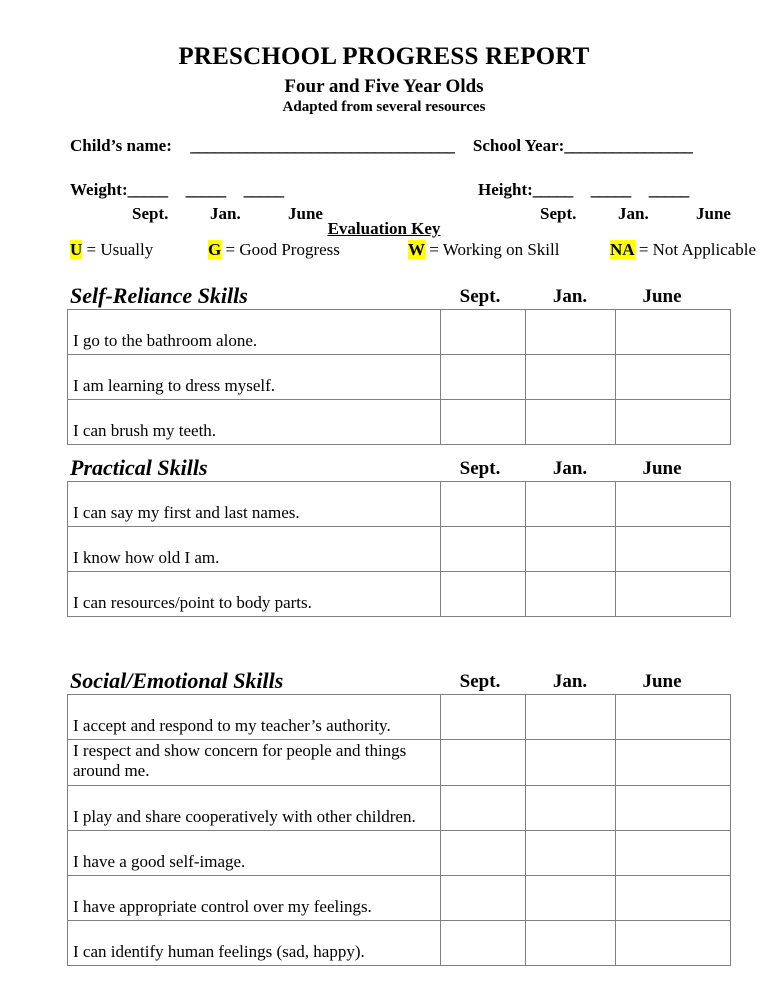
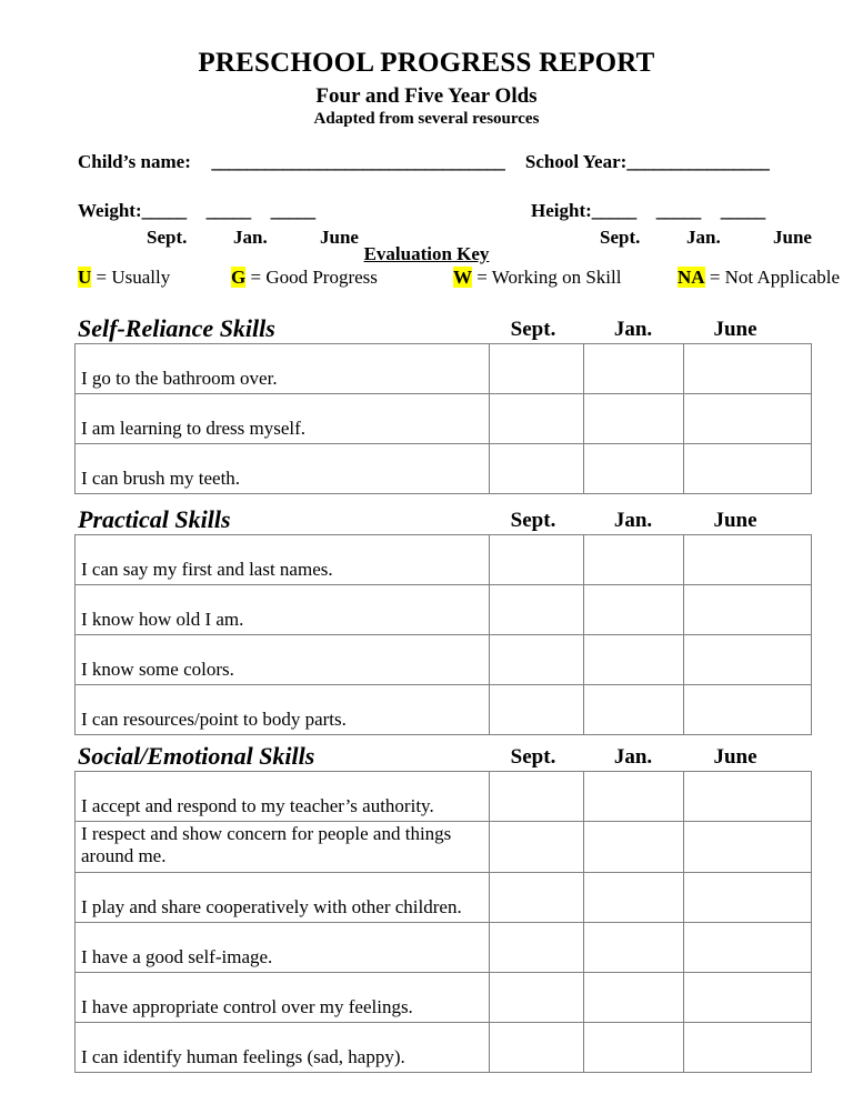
  PRESCHOOL PROGRESS REPORT
  Four and Five Year Olds
  Adapted from several resources
  Child’s name: _________________________________ School Year:________________
  Weight:_____ _____ _____
  Sept. Jan. June
  Height:_____ _____ _____
  Sept. Jan. June
  Evaluation Key
  U = Usually G = Good Progress W = Working on Skill NA = Not Applicable
  Self-Reliance Skills
  Sept.
  Jan.
  June
- I go to the bathroom alone.
+ I go to the bathroom over.
  I am learning to dress myself.
  I can brush my teeth.
  Practical Skills
  Sept.
  Jan.
  June
  I can say my first and last names.
  I know how old I am.
+ I know some colors.
  I can resources/point to body parts.
  Social/Emotional Skills
  Sept.
  Jan.
  June
  I accept and respond to my teacher’s authority.
  I respect and show concern for people and things around me.
  I play and share cooperatively with other children.
  I have a good self-image.
  I have appropriate control over my feelings.
  I can identify human feelings (sad, happy).
